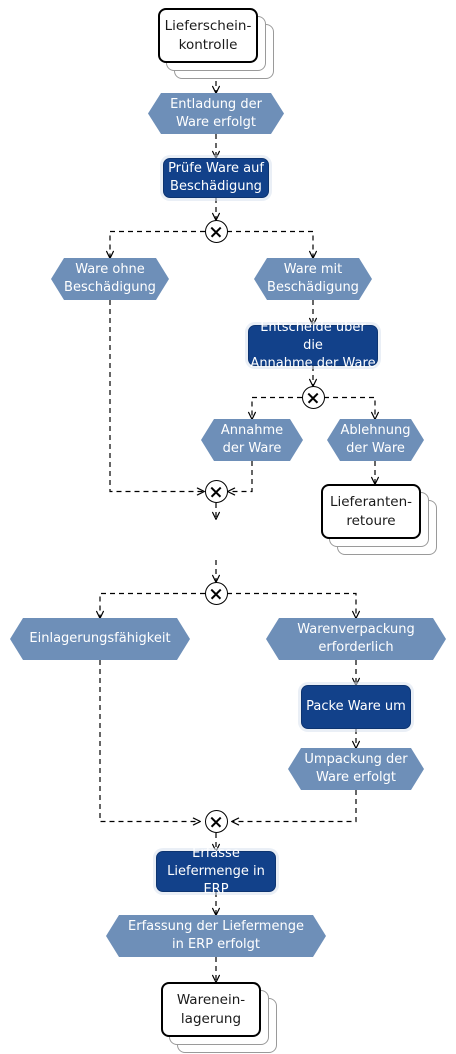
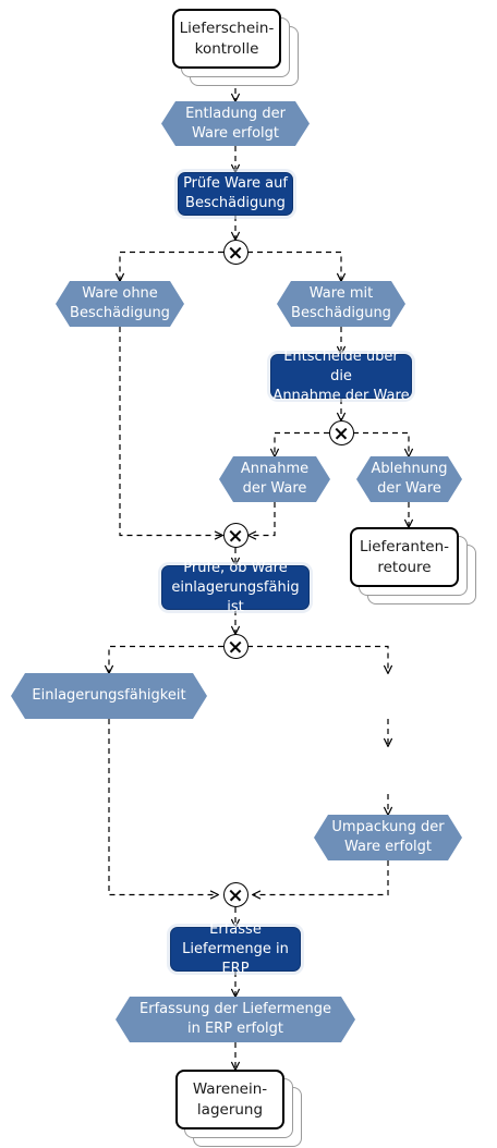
  Lieferschein-
  kontrolle
  Entladung der
  Ware erfolgt
  Prüfe Ware auf
  Beschädigung
  Ware ohne
  Beschädigung
  Ware mit
  Beschädigung
  Entscheide über die
  Annahme der Ware
  Annahme
  der Ware
  Ablehnung
  der Ware
  Lieferanten-
  retoure
+ Prüfe, ob Ware
+ einlagerungsfähig ist
  Einlagerungsfähigkeit
- Warenverpackung
- erforderlich
- Packe Ware um
  Umpackung der
  Ware erfolgt
  Erfasse
  Liefermenge in ERP
  Erfassung der Liefermenge
  in ERP erfolgt
  Warenein-
  lagerung
